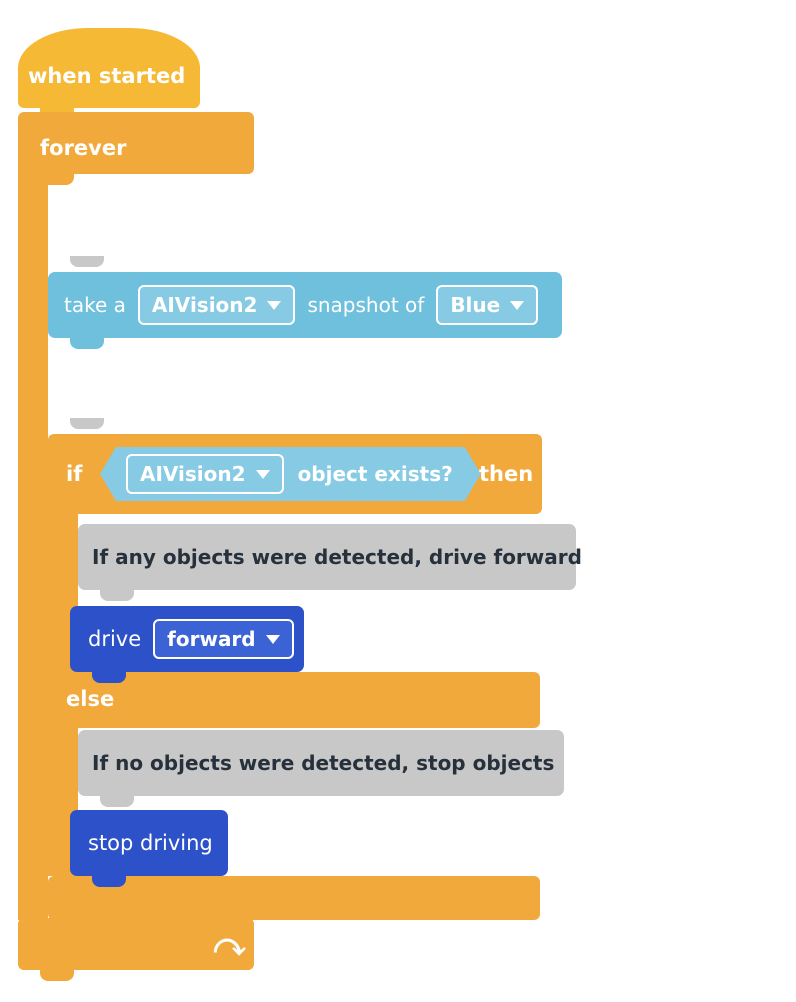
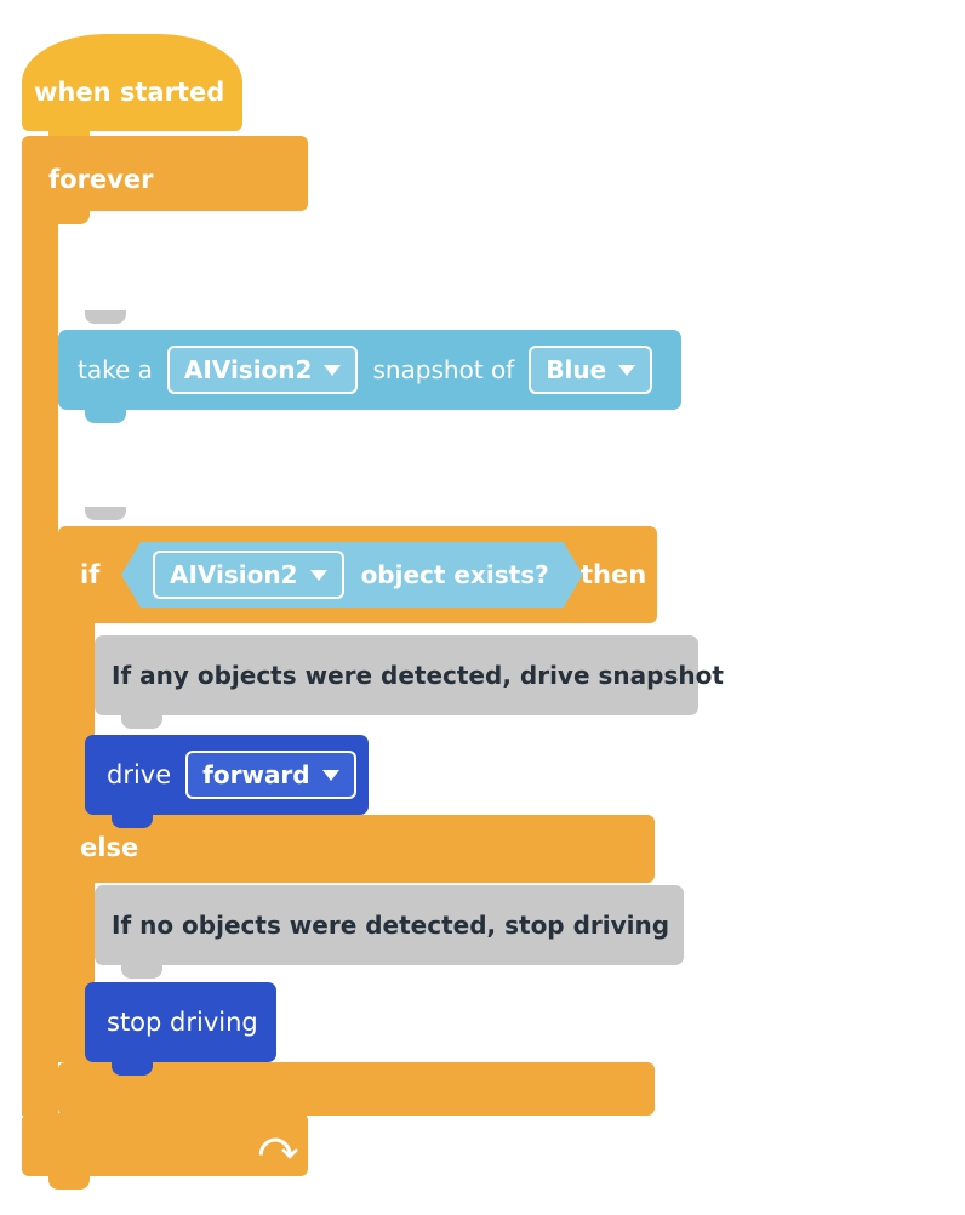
  when started
  forever
  take a
  AIVision2
  snapshot of
  Blue
  if
  AIVision2
  object exists?
  then
  else
- If any objects were detected, drive forward
+ If any objects were detected, drive snapshot
  drive
  forward
- If no objects were detected, stop objects
+ If no objects were detected, stop driving
  stop driving
